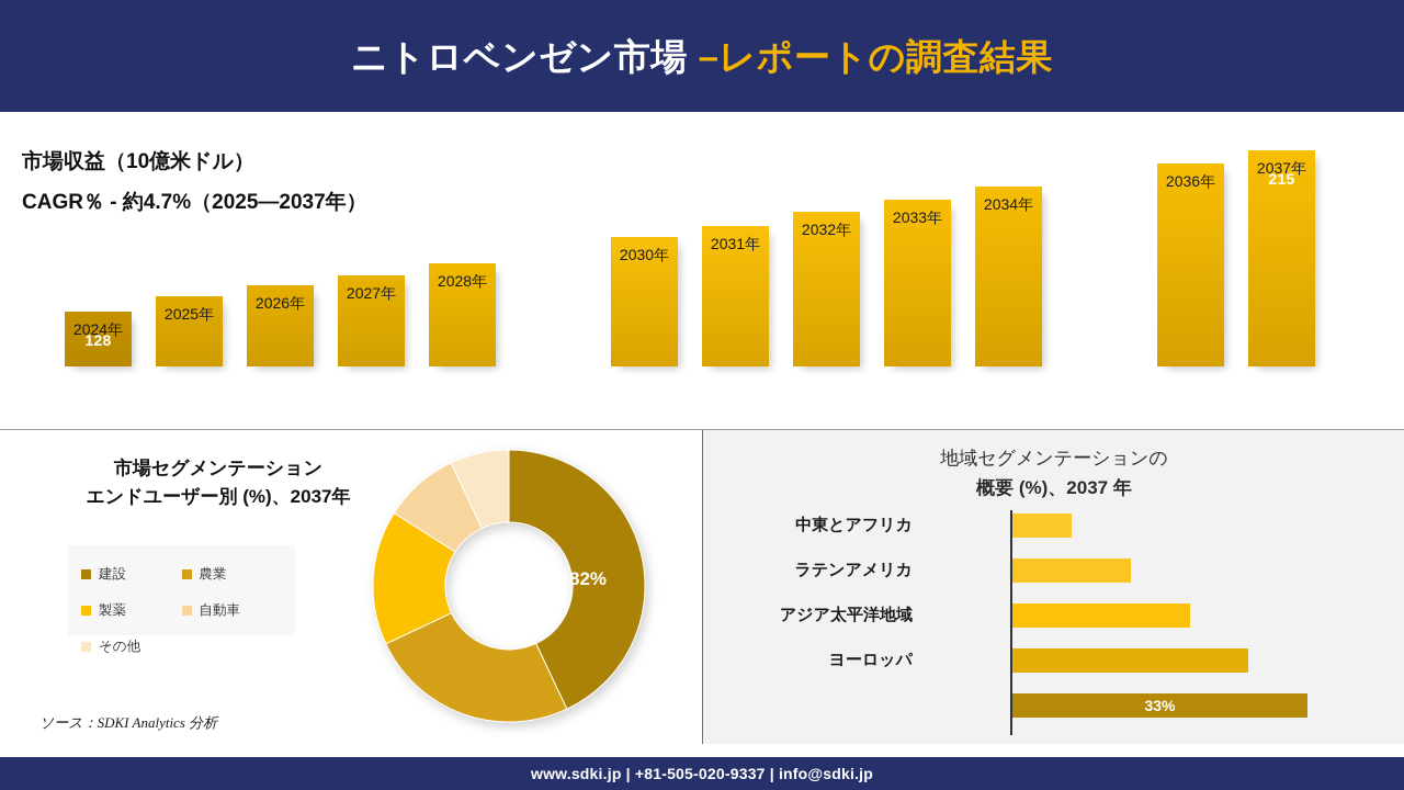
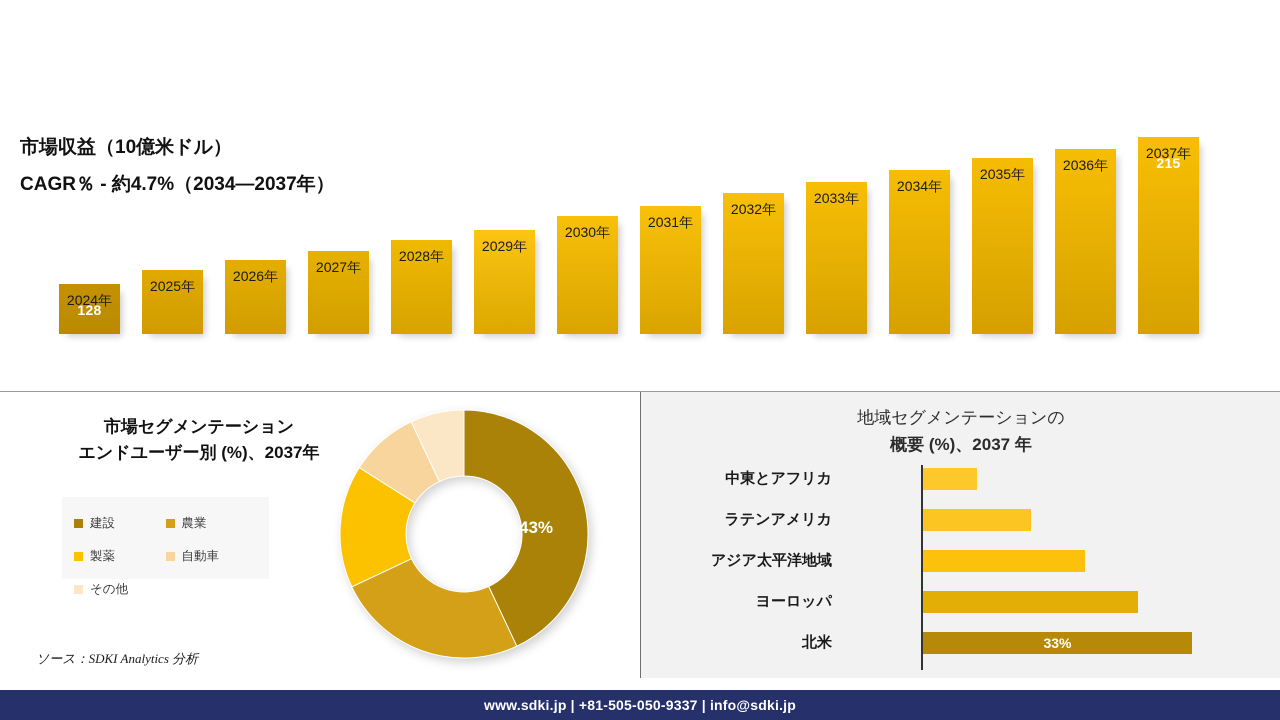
- ニトロベンゼン市場 –レポートの調査結果
  市場収益（10億米ドル）
- CAGR％ - 約4.7%（2025—2037年）
+ CAGR％ - 約4.7%（2034—2037年）
  128
  2024年
  2025年
  2026年
  2027年
  2028年
+ 2029年
  2030年
  2031年
  2032年
  2033年
  2034年
+ 2035年
  2036年
  215
  2037年
  市場セグメンテーション
  エンドユーザー別 (%)、2037年
  建設
  農業
  製薬
  自動車
  その他
- 82%
+ 43%
  ソース：SDKI Analytics 分析
  地域セグメンテーションの
  概要 (%)、2037 年
  中東とアフリカ
  ラテンアメリカ
  アジア太平洋地域
  ヨーロッパ
+ 北米
  33%
- www.sdki.jp | +81-505-020-9337 | info@sdki.jp
+ www.sdki.jp | +81-505-050-9337 | info@sdki.jp
